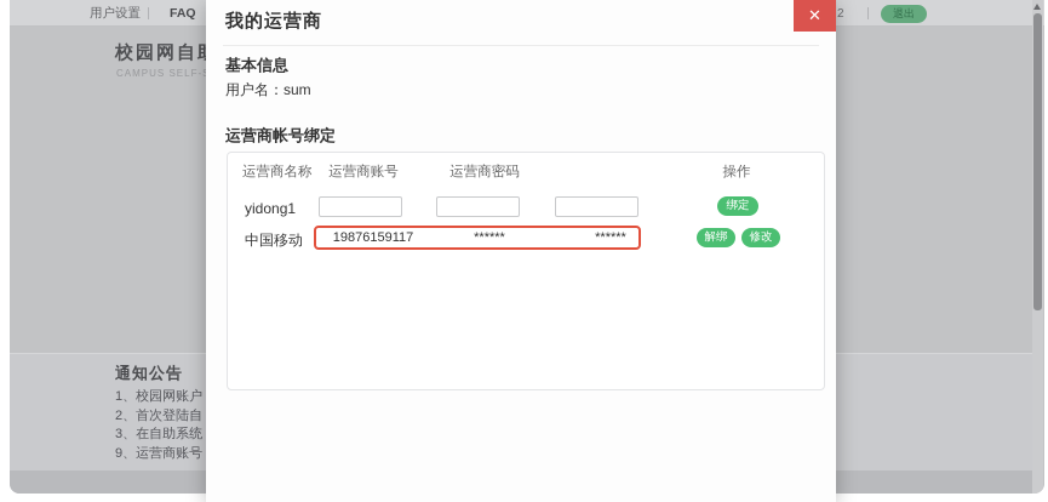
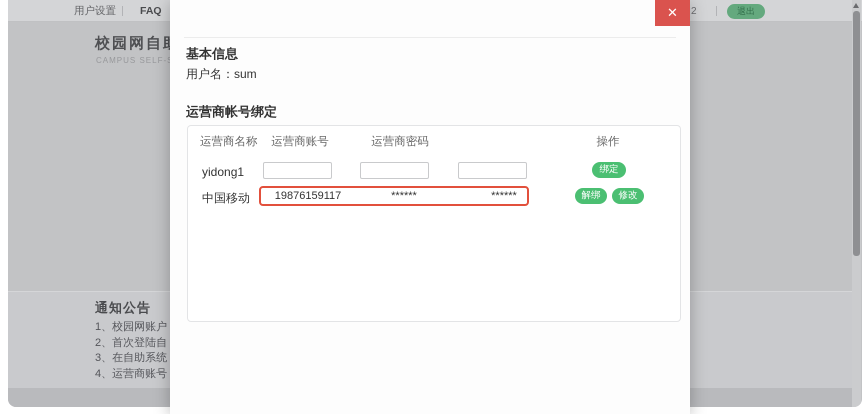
  用户设置
  FAQ
  2
  退出
  通知公告
  1、校园网账户
  2、首次登陆自
  3、在自助系统
- 9、运营商账号
+ 4、运营商账号
- 我的运营商
  ✕
  基本信息
  用户名：sum
  运营商帐号绑定
  运营商名称
  运营商账号
  运营商密码
  操作
  yidong1
  绑定
  中国移动
  19876159117
  ******
  ******
  解绑
  修改
